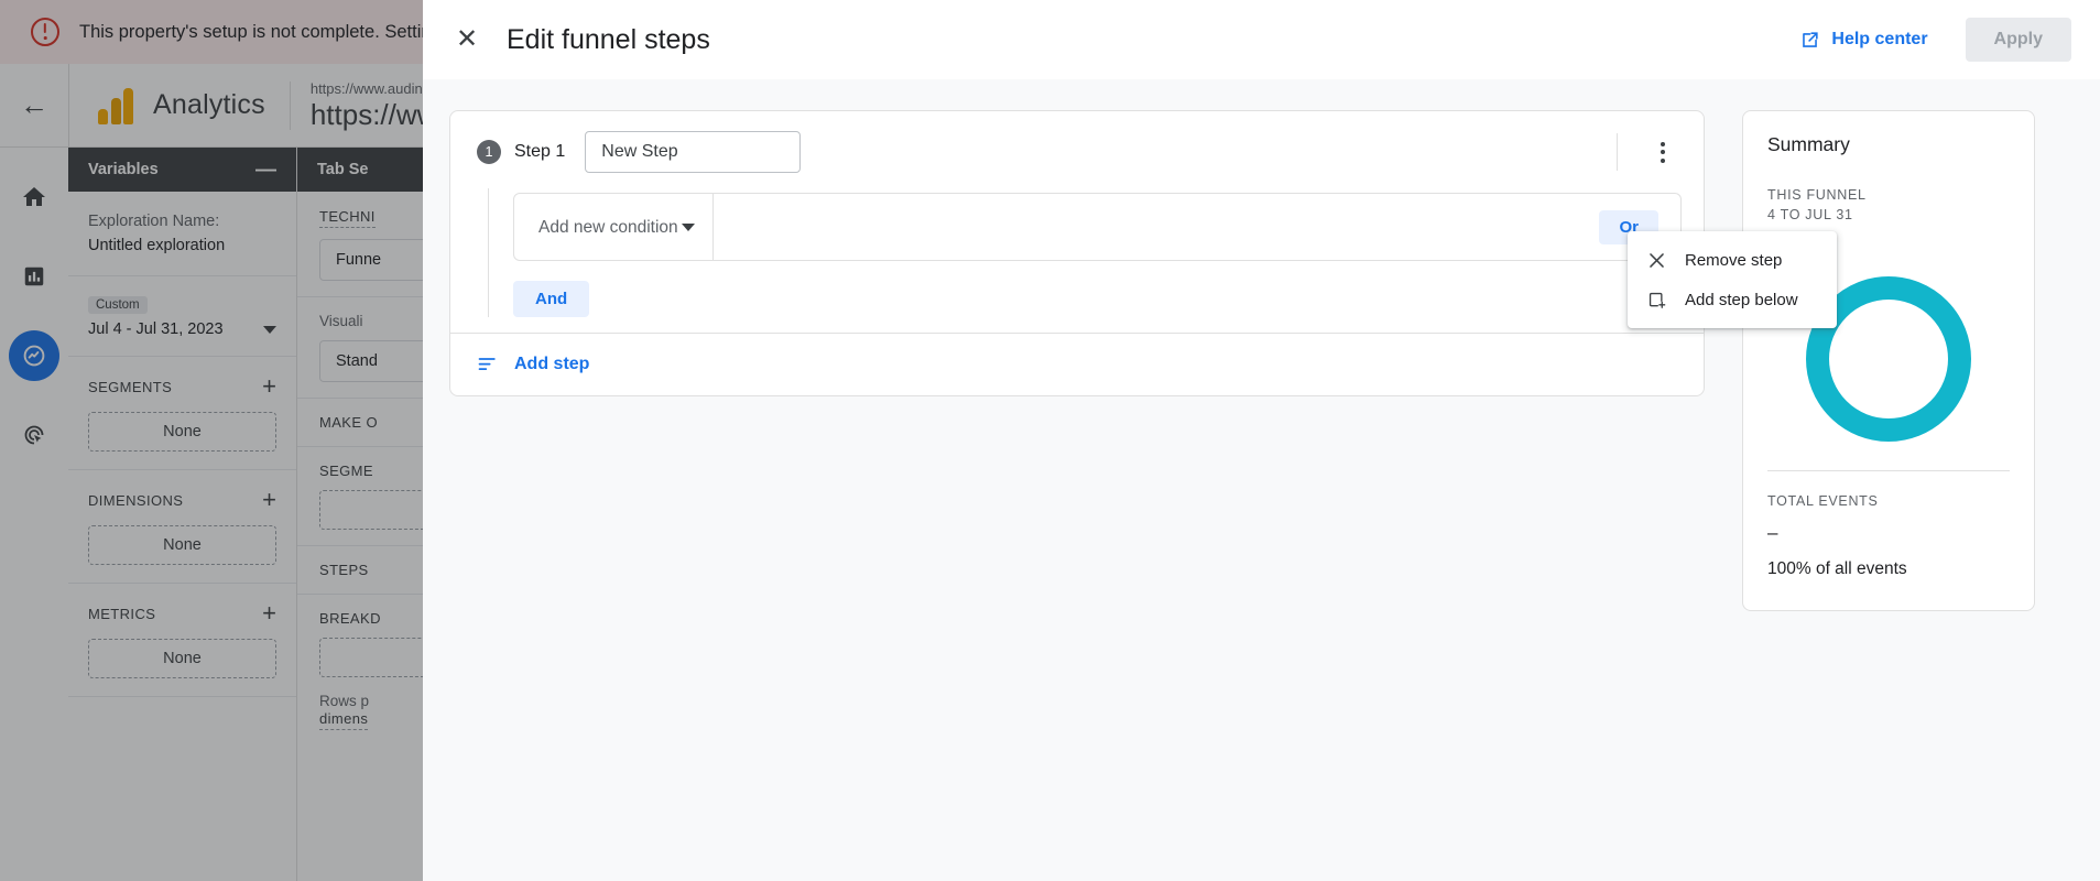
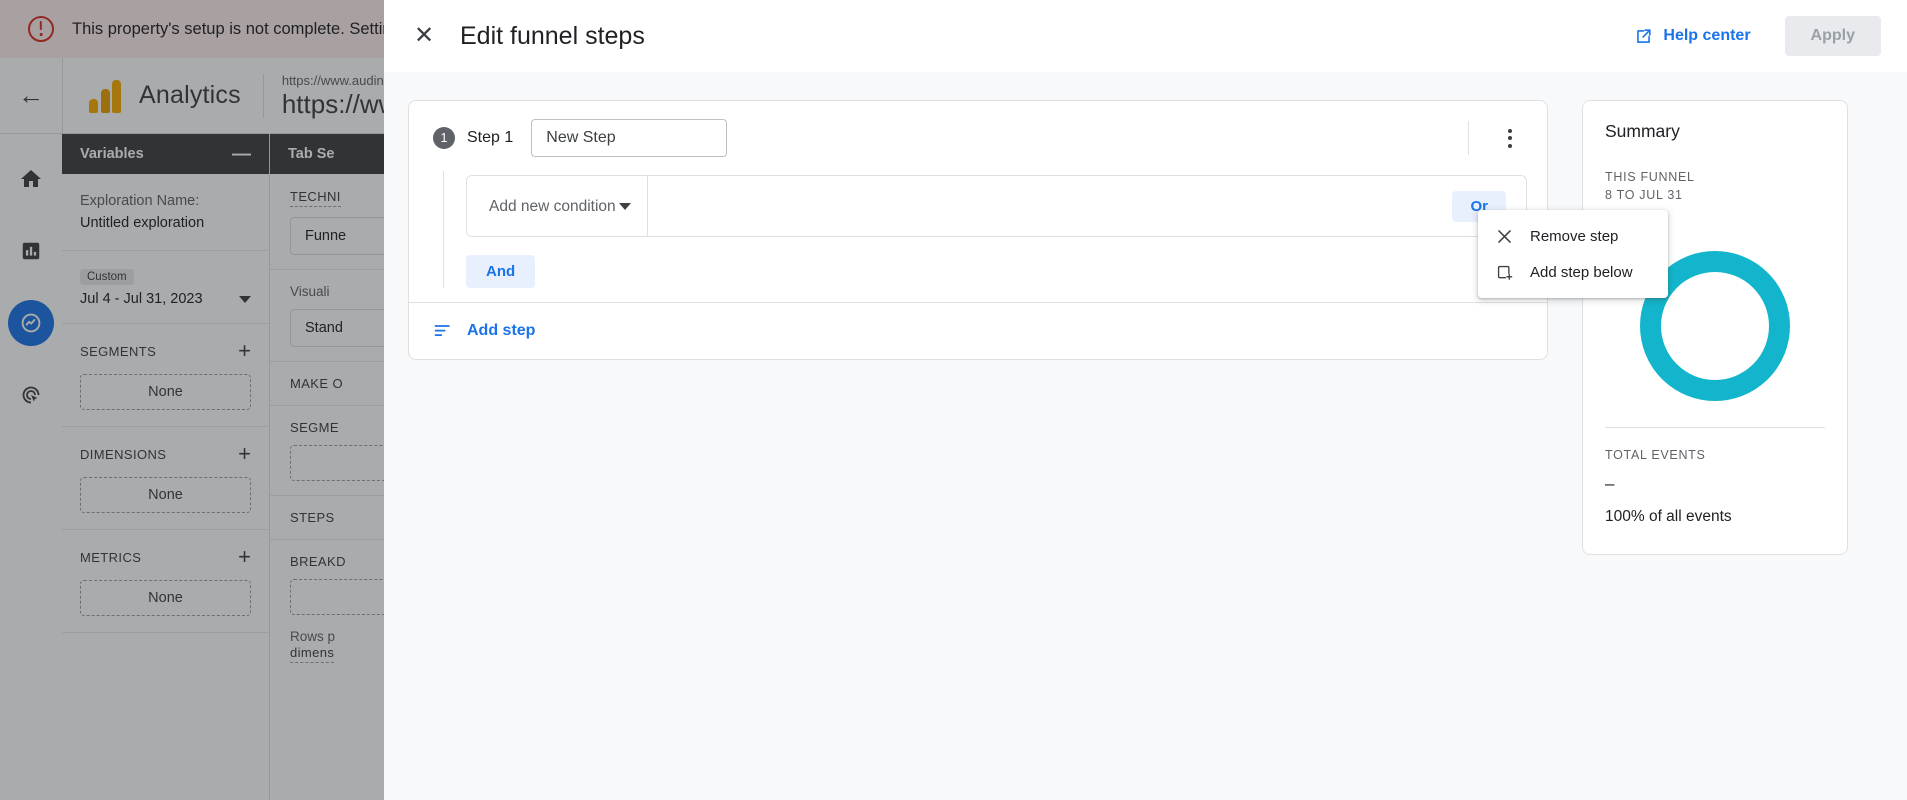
  This property's setup is not complete. Setti
  ←
  Analytics
  https://www.audin
  Variables
  —
  Exploration Name:
  Untitled exploration
  Custom
  Jul 4 - Jul 31, 2023
  SEGMENTS
  +
  None
  DIMENSIONS
  +
  None
  METRICS
  +
  None
  Tab Se
  TECHNI
  Funne
  Visuali
  Stand
  MAKE O
  SEGME
  STEPS
  BREAKD
  Rows p
  dimens
  ✕
  Edit funnel steps
  Help center
  Apply
  1
  Step 1
  New Step
  Add new condition
  Or
  And
  Add step
  Summary
  THIS FUNNEL
- 4 TO JUL 31
+ 8 TO JUL 31
  TOTAL EVENTS
  –
  100% of all events
  Remove step
  Add step below
